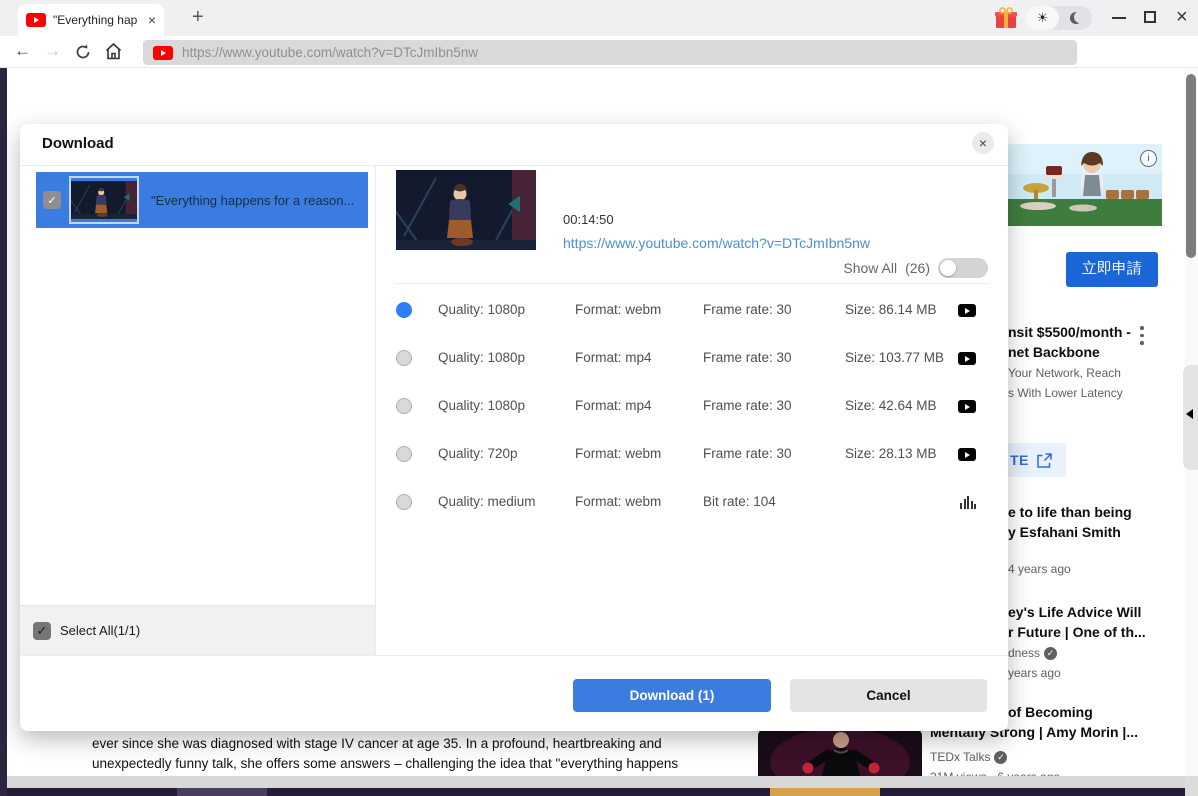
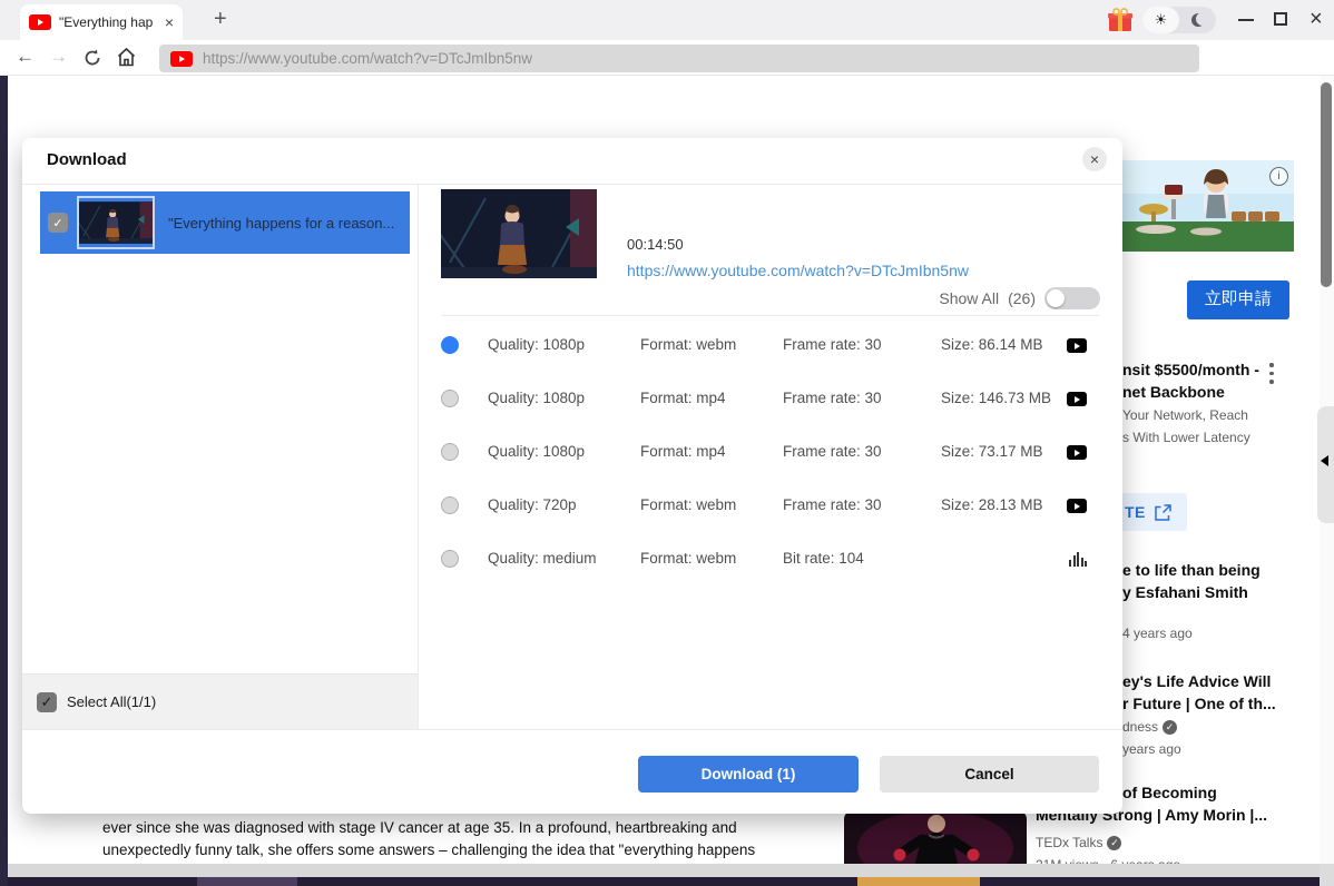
  "Everything hap
  ×
  +
  ☀
  ×
  ←
  →
  https://www.youtube.com/watch?v=DTcJmIbn5nw
  i
  立即申請
  nsit $5500/month -
  net Backbone
  Your Network, Reach
  s With Lower Latency
  TE
  e to life than being
  y Esfahani Smith
  4 years ago
  ey's Life Advice Will
  r Future | One of th...
  dness
  ✓
  years ago
  of Becoming
  Mentally Strong | Amy Morin |...
  TEDx Talks
  ✓
  ever since she was diagnosed with stage IV cancer at age 35. In a profound, heartbreaking and
  unexpectedly funny talk, she offers some answers – challenging the idea that "everything happens
  Download
  ×
  ✓
  "Everything happens for a reason...
  ✓
  Select All(1/1)
  00:14:50
  https://www.youtube.com/watch?v=DTcJmIbn5nw
  Show All
  (26)
  Quality: 1080p
  Format: webm
  Frame rate: 30
  Size: 86.14 MB
  Quality: 1080p
  Format: mp4
  Frame rate: 30
- Size: 103.77 MB
+ Size: 146.73 MB
  Quality: 1080p
  Format: mp4
  Frame rate: 30
- Size: 42.64 MB
+ Size: 73.17 MB
  Quality: 720p
  Format: webm
  Frame rate: 30
  Size: 28.13 MB
  Quality: medium
  Format: webm
  Bit rate: 104
  Download (1)
  Cancel
